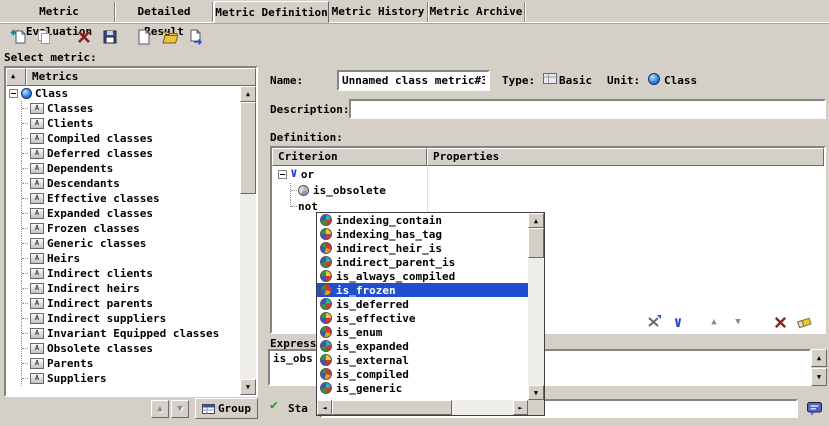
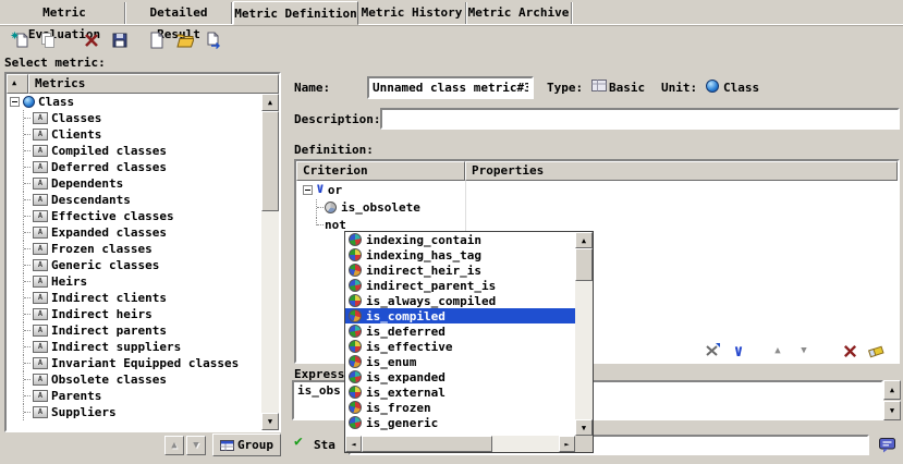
  Metric Evluation
  Detailed eslt
  Metric Definition
  Metric History
  Metric Archive
  Select metric:
  ▲
  Metrics
  Class
  Classes
  Clients
  Compiled classes
  Deferred classes
  Dependents
  Descendants
  Effective classes
  Expanded classes
  Frozen classes
  Generic classes
  Heirs
  Indirect clients
  Indirect heirs
  Indirect parents
  Indirect suppliers
  Invariant Equipped classes
  Obsolete classes
  Parents
  Suppliers
  ▲
  ▼
  ▲
  ▼
  Group
  Name:
  Unnamed class metric#3
  Type:
  Basic
  Unit:
  Class
  Description:
  Definition:
  Criterion
  Properties
  ∨
  or
  is_obsolete
  not
  ∨
  ▲
  ▼
  is_obs
  ▲
  ▼
  ✔
  Sta
  indexing_contain
  indexing_has_tag
  indirect_heir_is
  indirect_parent_is
  is_always_compiled
- is_frozen
+ is_compiled
  is_deferred
  is_effective
  is_enum
  is_expanded
  is_external
- is_compiled
+ is_frozen
  is_generic
  ▲
  ▼
  ◄
  ►
